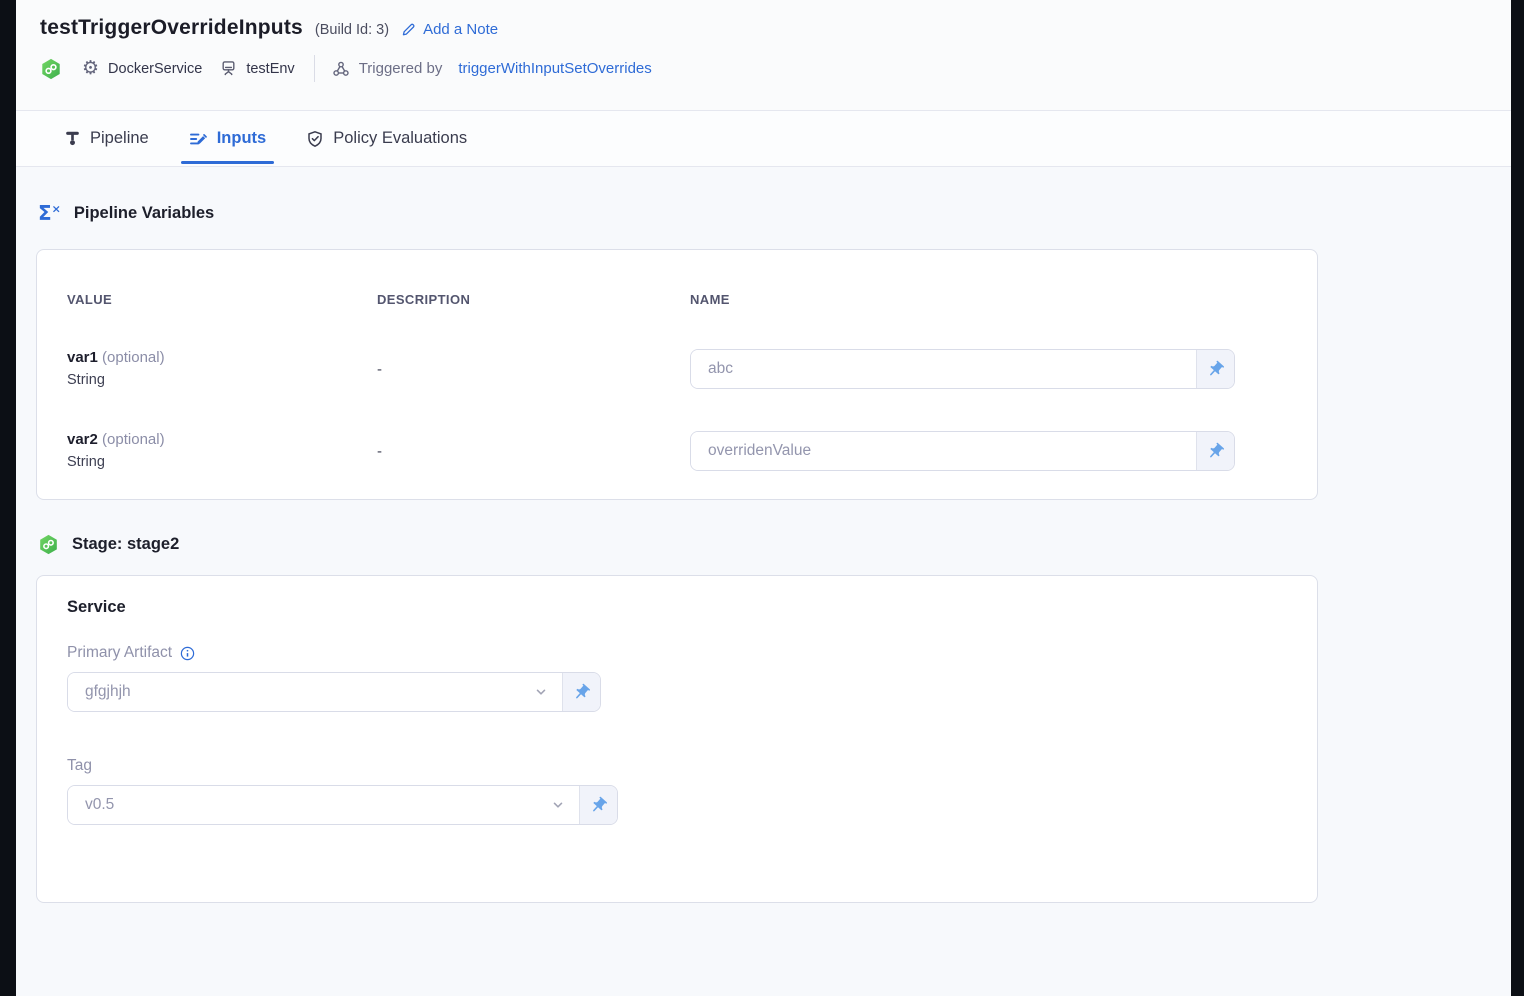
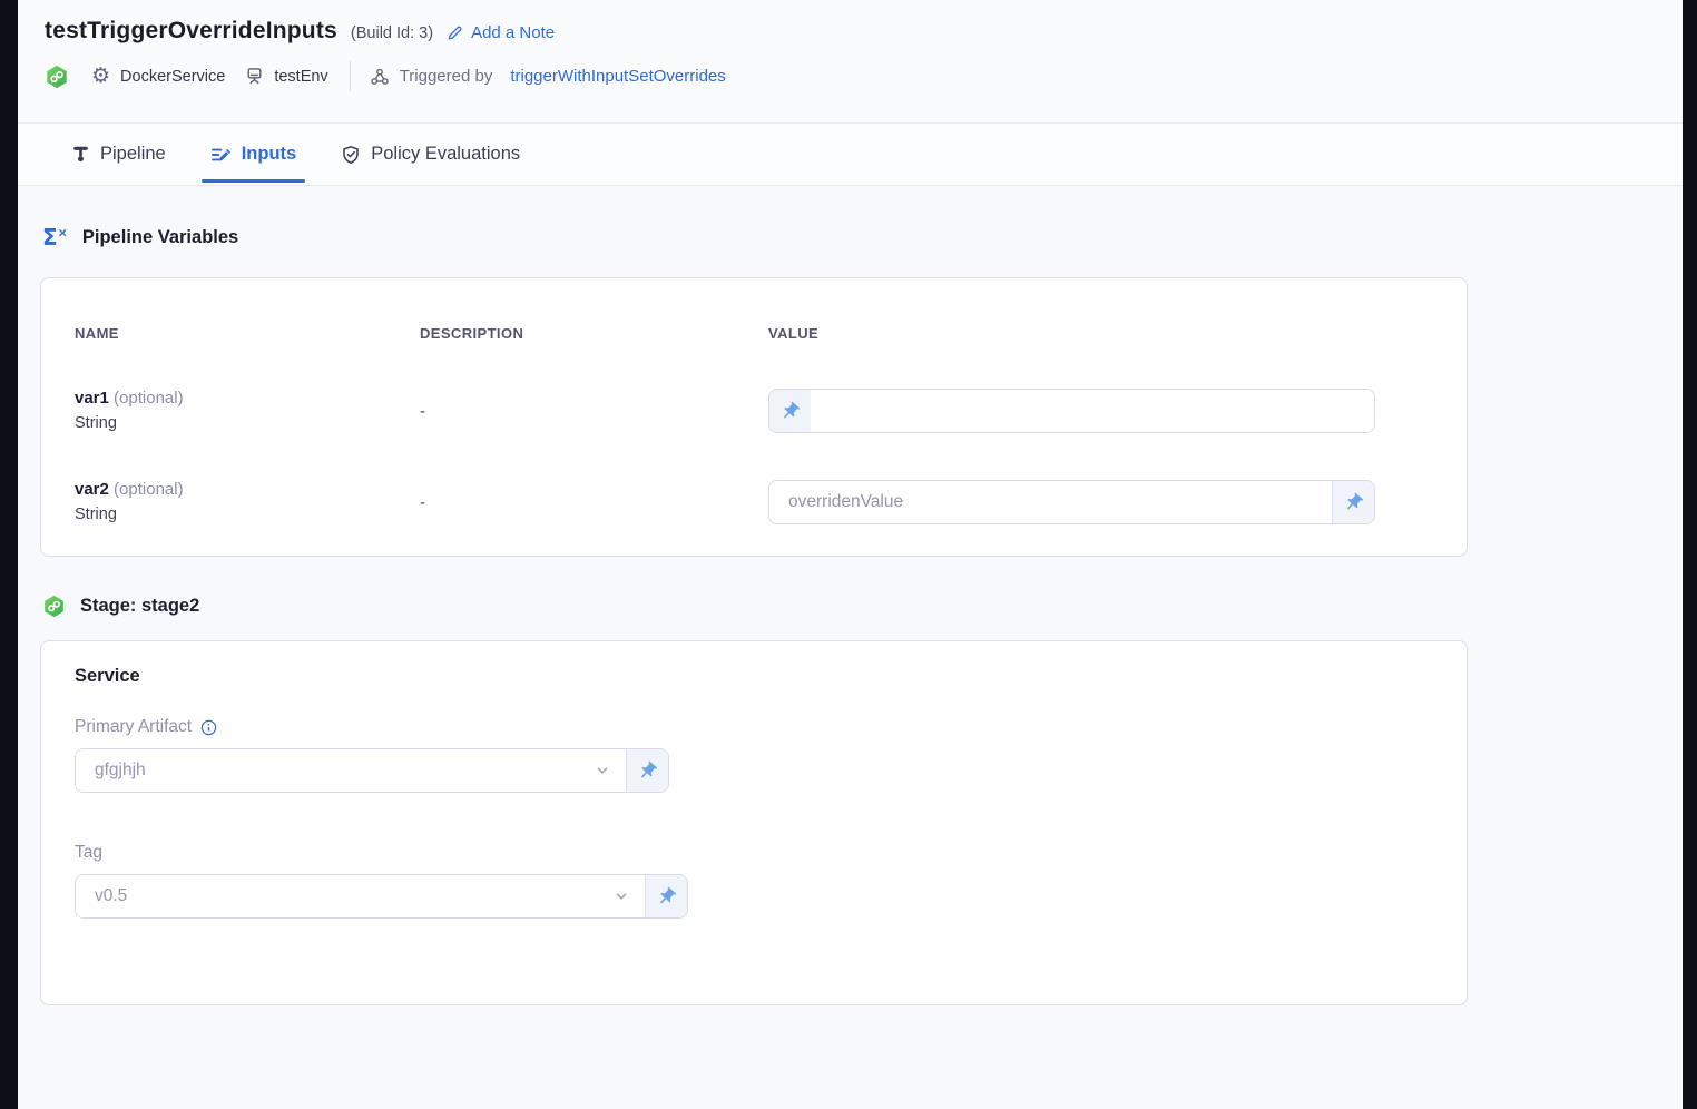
  testTriggerOverrideInputs
  (Build Id: 3)
  Add a Note
  ⚙
  DockerService
  testEnv
  Triggered by
  triggerWithInputSetOverrides
  Pipeline
  Inputs
  Policy Evaluations
  Σ×
  Pipeline Variables
- VALUE
+ NAME
  DESCRIPTION
- NAME
+ VALUE
  var1 (optional)
  String
  -
- abc
  var2 (optional)
  String
  -
  overridenValue
  Stage: stage2
  Service
  Primary Artifact
  gfgjhjh
  Tag
  v0.5
